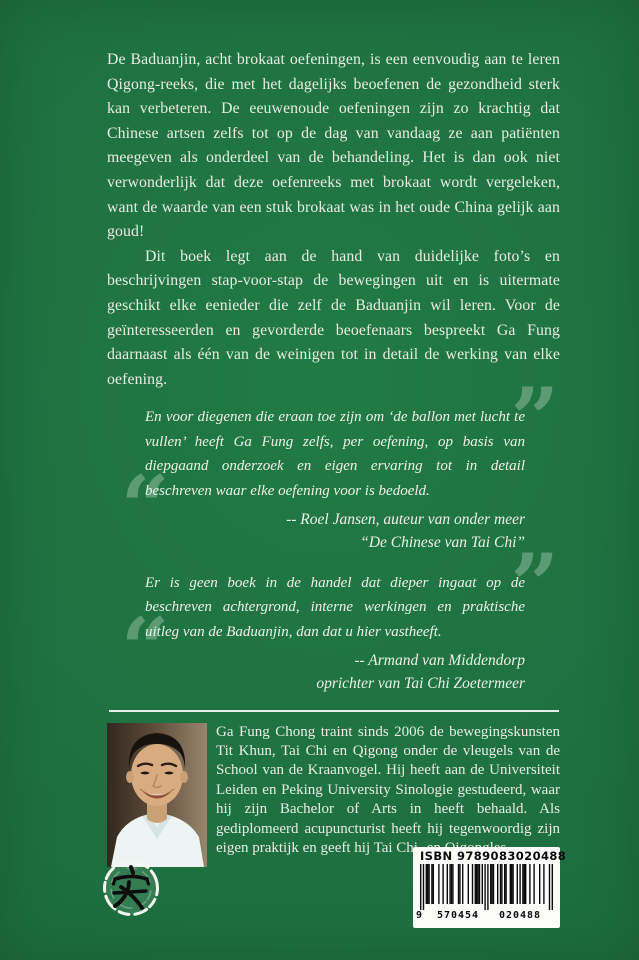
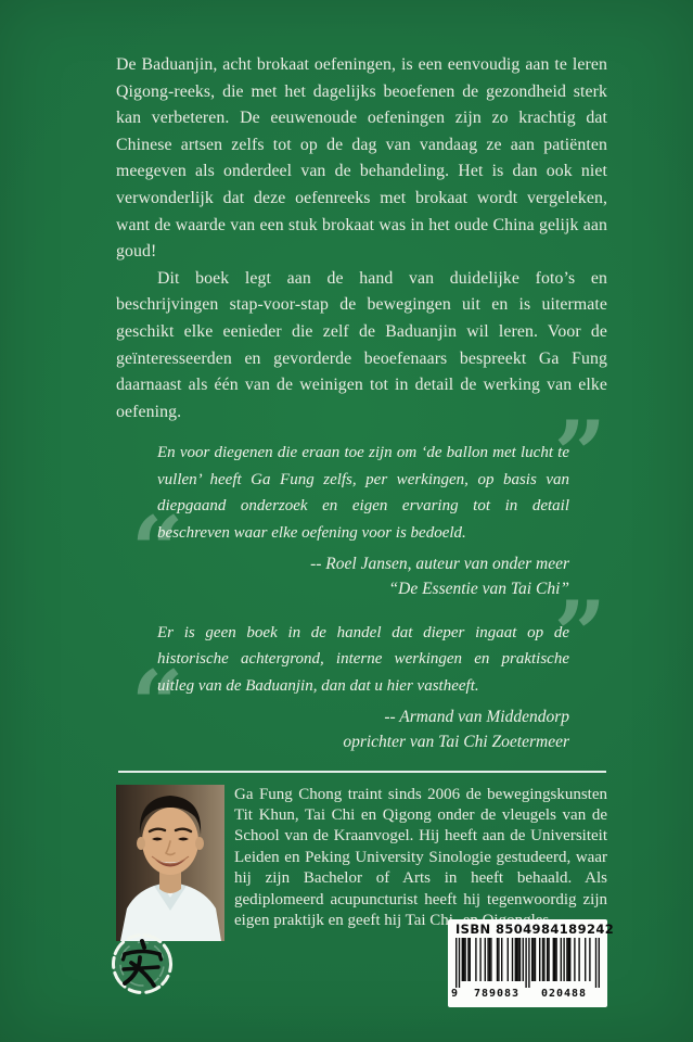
  De Baduanjin, acht brokaat oefeningen, is een eenvoudig aan te leren Qigong-reeks, die met het dagelijks beoefenen de gezondheid sterk kan verbeteren. De eeuwenoude oefeningen zijn zo krachtig dat Chinese artsen zelfs tot op de dag van vandaag ze aan patiënten meegeven als onderdeel van de behandeling. Het is dan ook niet verwonderlijk dat deze oefenreeks met brokaat wordt vergeleken, want de waarde van een stuk brokaat was in het oude China gelijk aan goud!
  Dit boek legt aan de hand van duidelijke foto’s en beschrijvingen stap-voor-stap de bewegingen uit en is uitermate geschikt elke eenieder die zelf de Baduanjin wil leren. Voor de geïnteresseerden en gevorderde beoefenaars bespreekt Ga Fung daarnaast als één van de weinigen tot in detail de werking van elke oefening.
  ”
  “
- En voor diegenen die eraan toe zijn om ‘de ballon met lucht te vullen’ heeft Ga Fung zelfs, per oefening, op basis van diepgaand onderzoek en eigen ervaring tot in detail beschreven waar elke oefening voor is bedoeld.
+ En voor diegenen die eraan toe zijn om ‘de ballon met lucht te vullen’ heeft Ga Fung zelfs, per werkingen, op basis van diepgaand onderzoek en eigen ervaring tot in detail beschreven waar elke oefening voor is bedoeld.
  -- Roel Jansen, auteur van onder meer
- “De Chinese van Tai Chi”
+ “De Essentie van Tai Chi”
  ”
  “
- Er is geen boek in de handel dat dieper ingaat op de beschreven achtergrond, interne werkingen en praktische uitleg van de Baduanjin, dan dat u hier vastheeft.
+ Er is geen boek in de handel dat dieper ingaat op de historische achtergrond, interne werkingen en praktische uitleg van de Baduanjin, dan dat u hier vastheeft.
  -- Armand van Middendorp
  oprichter van Tai Chi Zoetermeer
  Ga Fung Chong traint sinds 2006 de bewegingskunsten Tit Khun, Tai Chi en Qigong onder de vleugels van de School van de Kraanvogel. Hij heeft aan de Universiteit Leiden en Peking University Sinologie gestudeerd, waar hij zijn Bachelor of Arts in heeft behaald. Als gediplomeerd acupuncturist heeft hij tegenwoordig zijn eigen praktijk en geeft hij Tai Ch
- ISBN 9789083020488
+ ISBN 8504984189242
  9
- 570454
+ 789083
  020488
